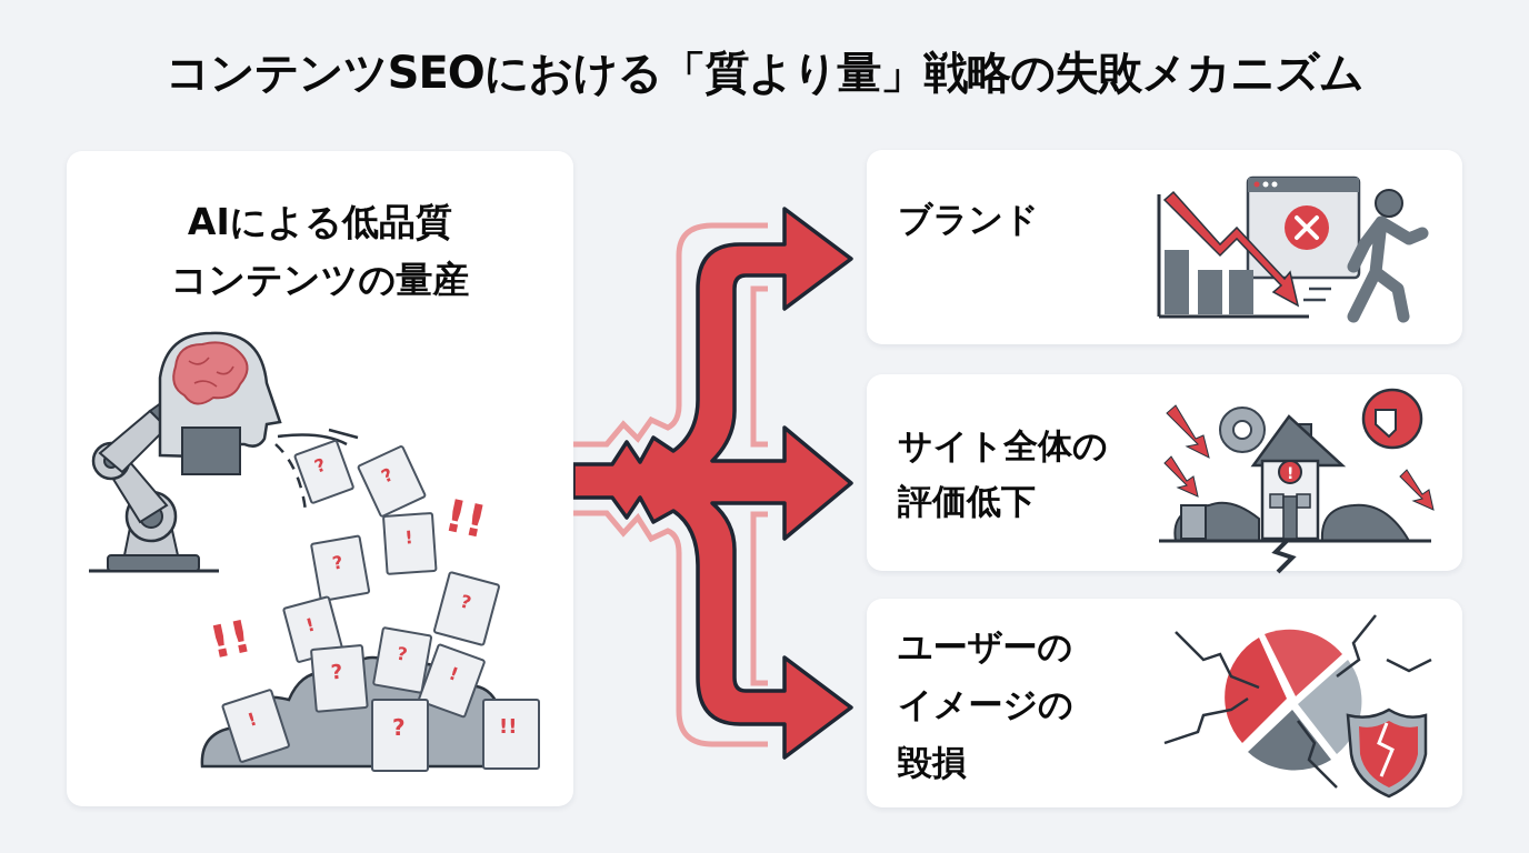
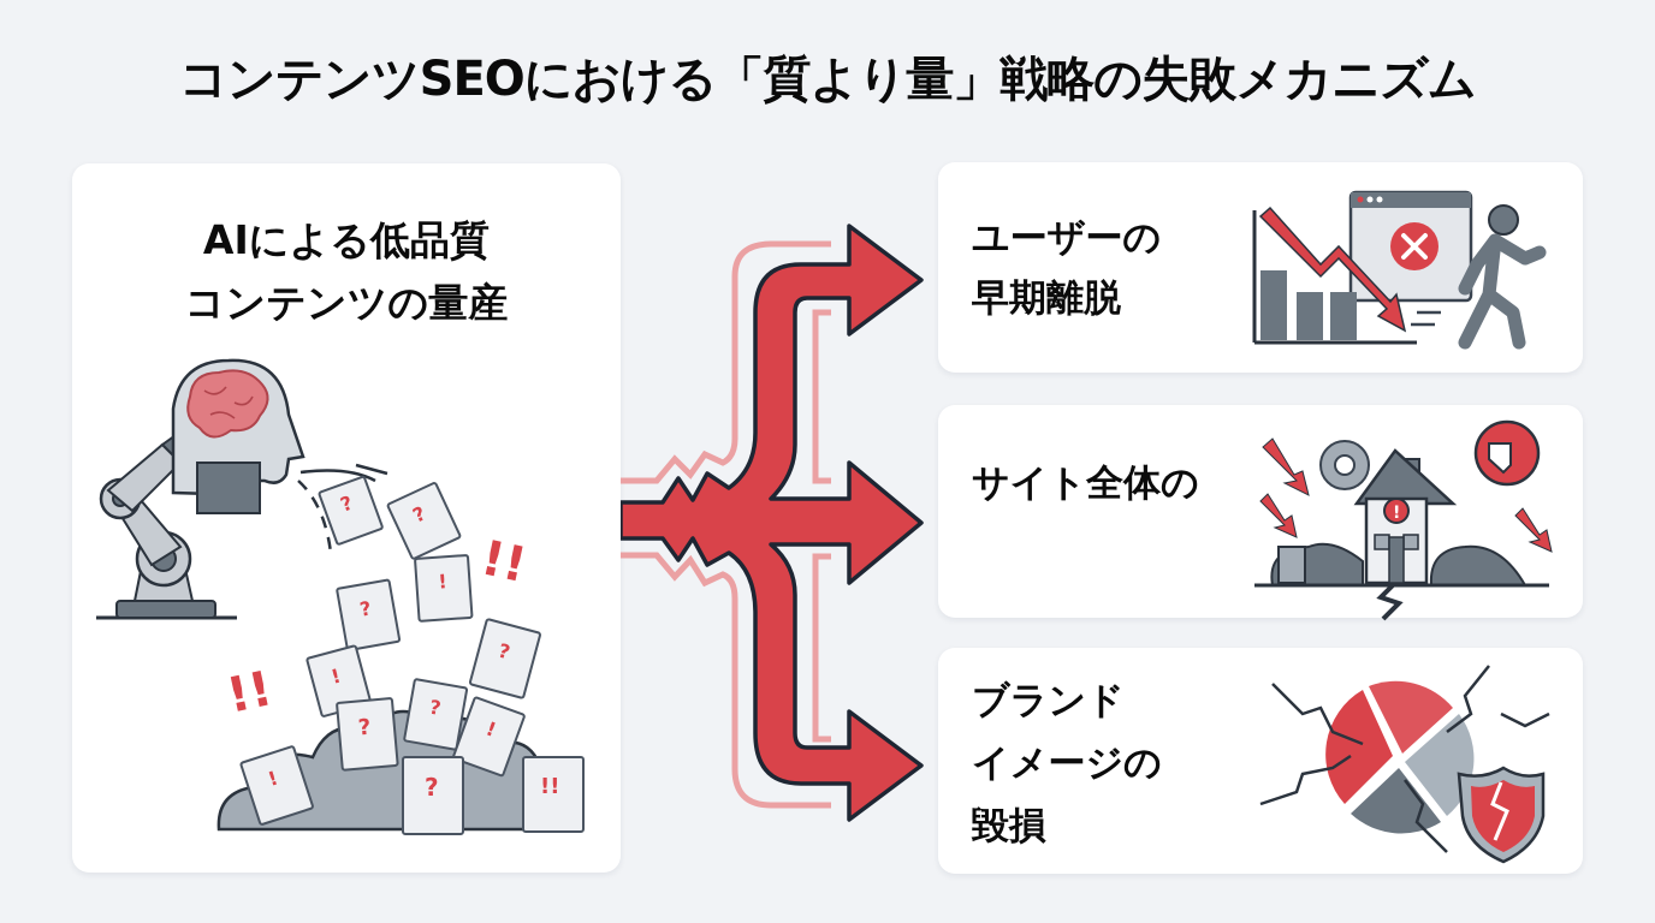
  コンテンツSEOにおける「質より量」戦略の失敗メカニズム
  AIによる低品質
  コンテンツの量産
  ?
  !!
- ブランド
+ ユーザーの
+ 早期離脱
  サイト全体の
- 評価低下
  !
- ユーザーの
+ ブランド
  イメージの
  毀損
